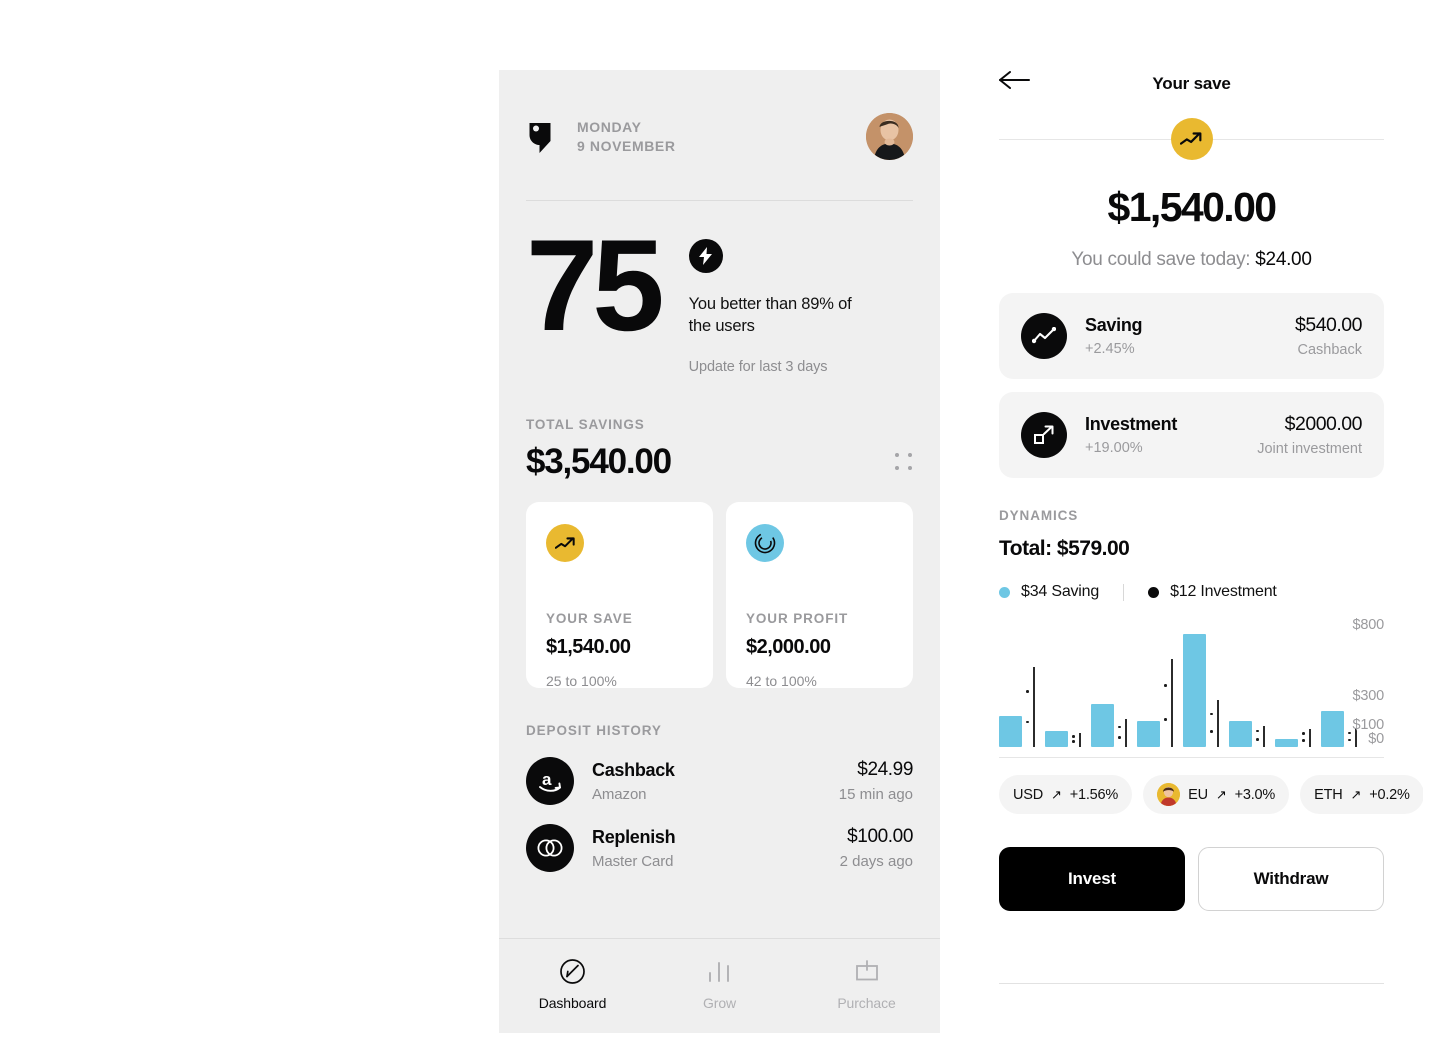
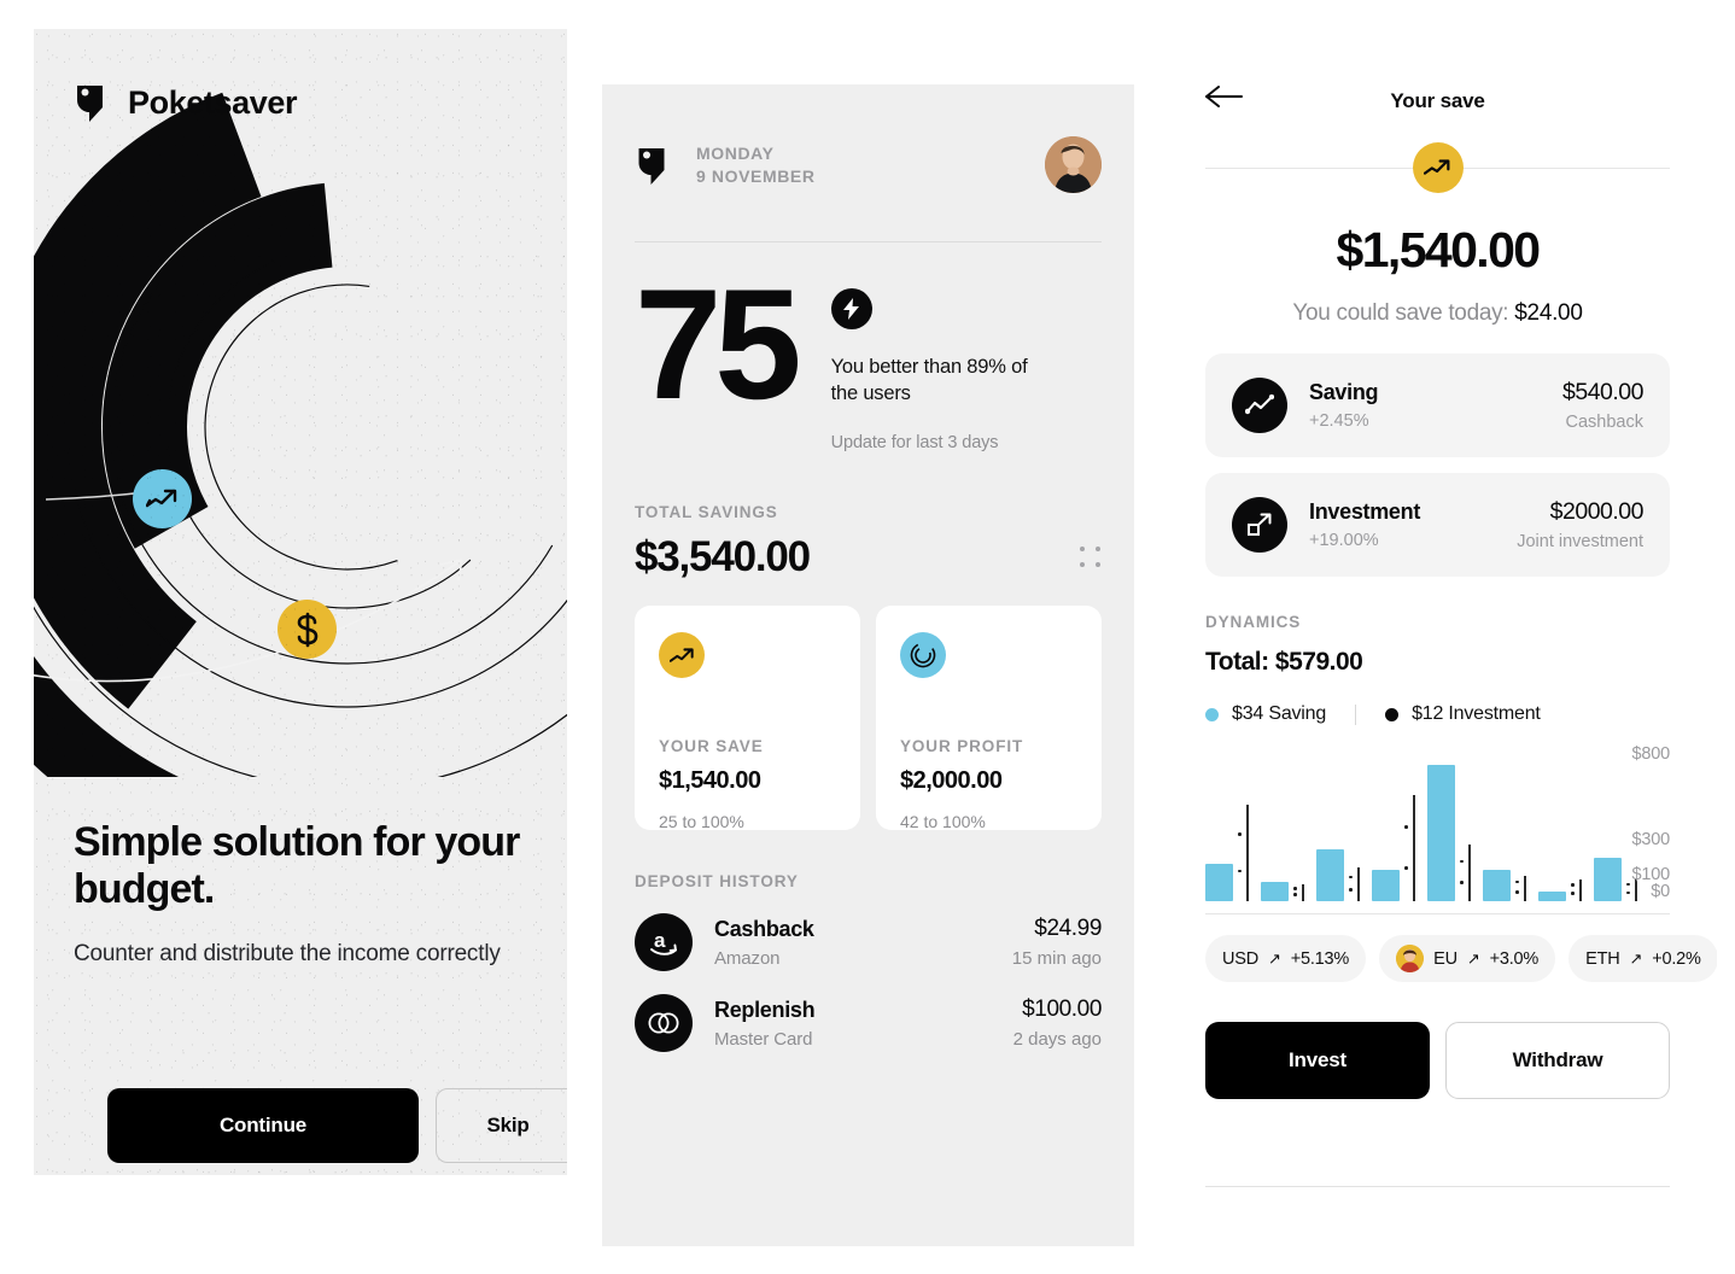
+ Poketsaver
+ Simple solution for your budget.
+ Counter and distribute the income correctly
+ Continue
+ Skip
  MONDAY
  9 NOVEMBER
  75
  You better than 89% of the users
  Update for last 3 days
  TOTAL SAVINGS
  $3,540.00
  YOUR SAVE
  $1,540.00
  25 to 100%
  YOUR PROFIT
  $2,000.00
  42 to 100%
  DEPOSIT HISTORY
  a
  Cashback
  Amazon
  $24.99
  15 min ago
  Replenish
  Master Card
  $100.00
  2 days ago
- Dashboard
- Grow
- Purchace
  Your save
  $1,540.00
  You could save today: $24.00
  Saving
  +2.45%
  $540.00
  Cashback
  Investment
  +19.00%
  $2000.00
  Joint investment
  DYNAMICS
  Total: $579.00
  $34 Saving
  $12 Investment
  $800
  $300
  $100
  $0
  USD
  ↗
- +1.56%
+ +5.13%
  EU
  ↗
  +3.0%
  ETH
  ↗
  +0.2%
  Invest
  Withdraw
